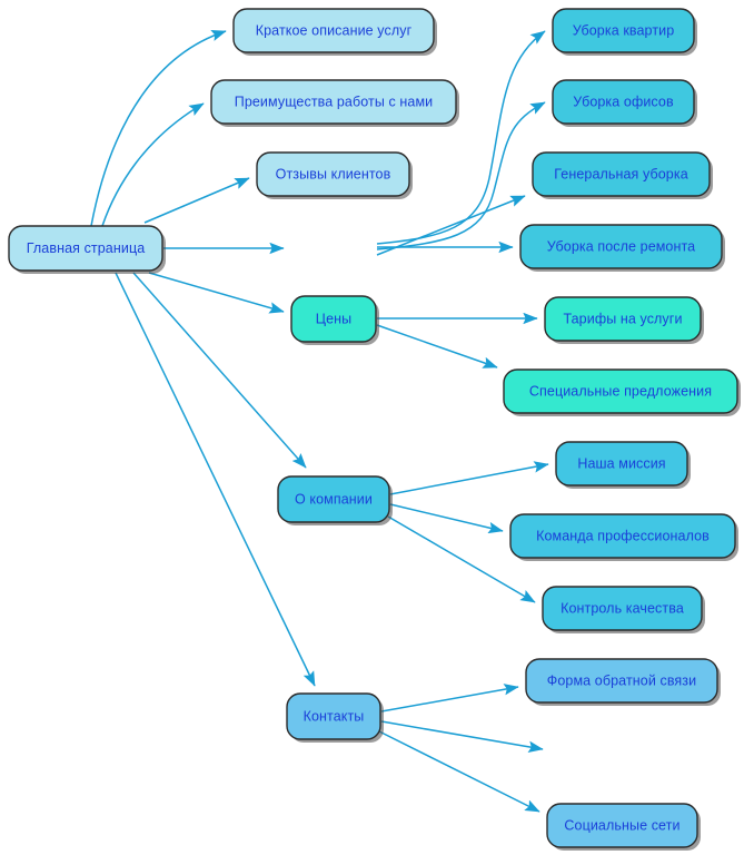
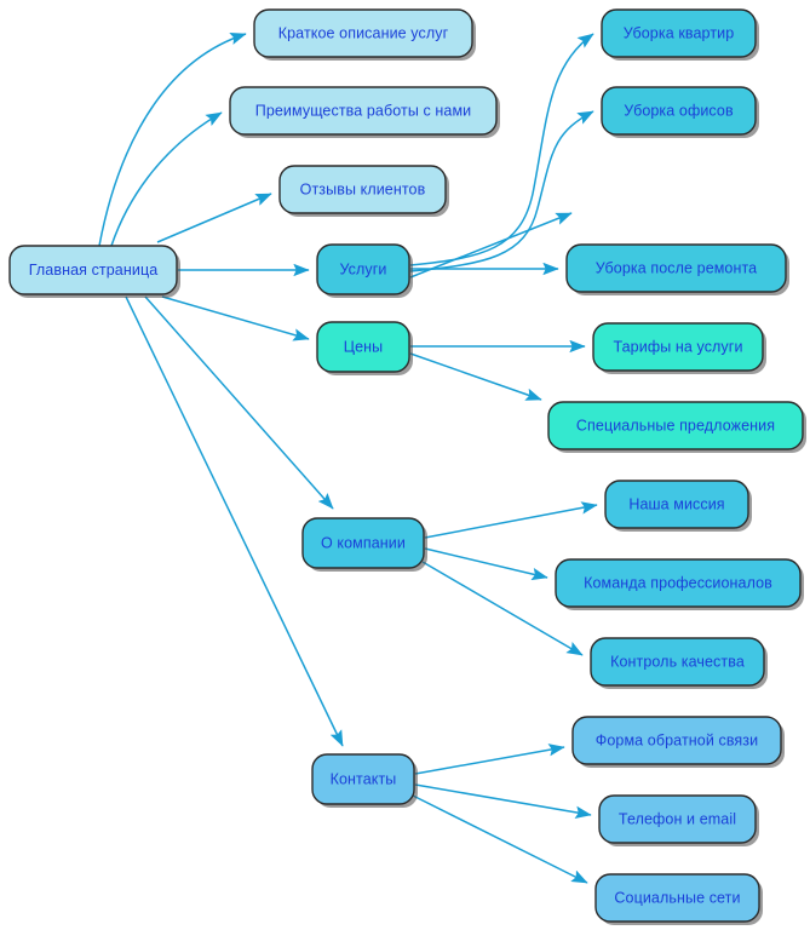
  Главная страница
  Краткое описание услуг
  Преимущества работы с нами
  Отзывы клиентов
+ Услуги
  Цены
  О компании
  Контакты
  Уборка квартир
  Уборка офисов
- Генеральная уборка
  Уборка после ремонта
  Тарифы на услуги
  Специальные предложения
  Наша миссия
  Команда профессионалов
  Контроль качества
  Форма обратной связи
+ Телефон и email
  Социальные сети
